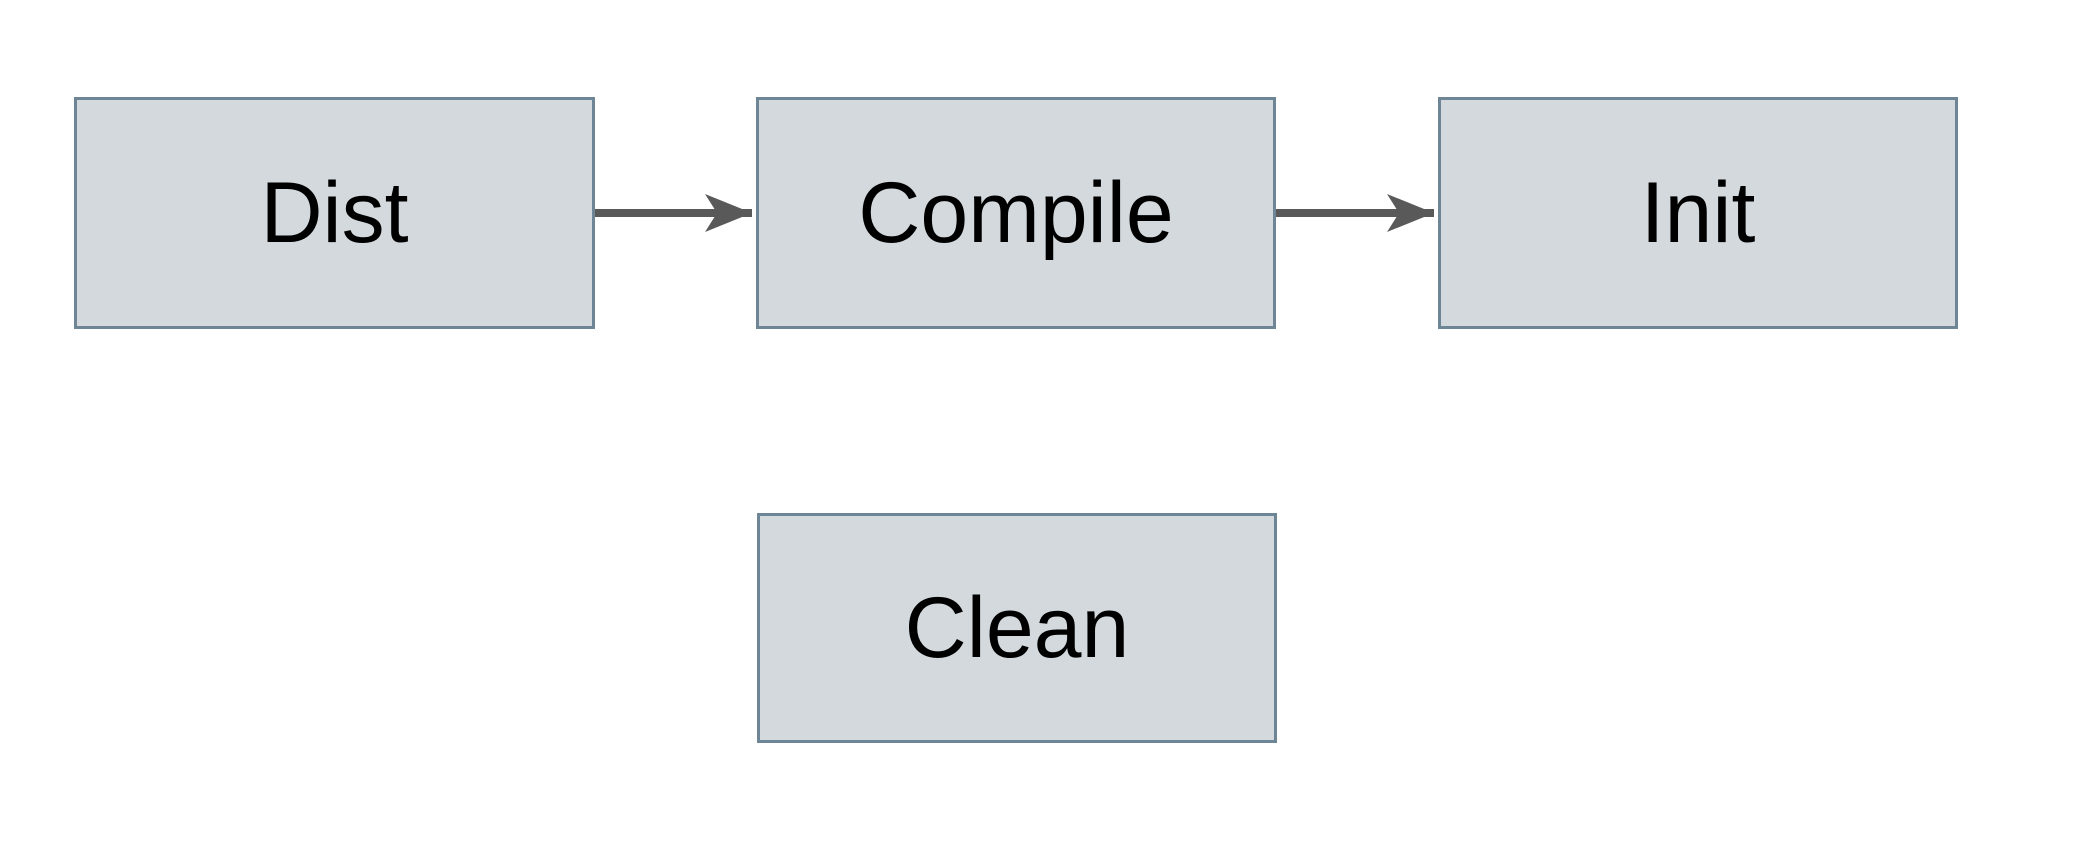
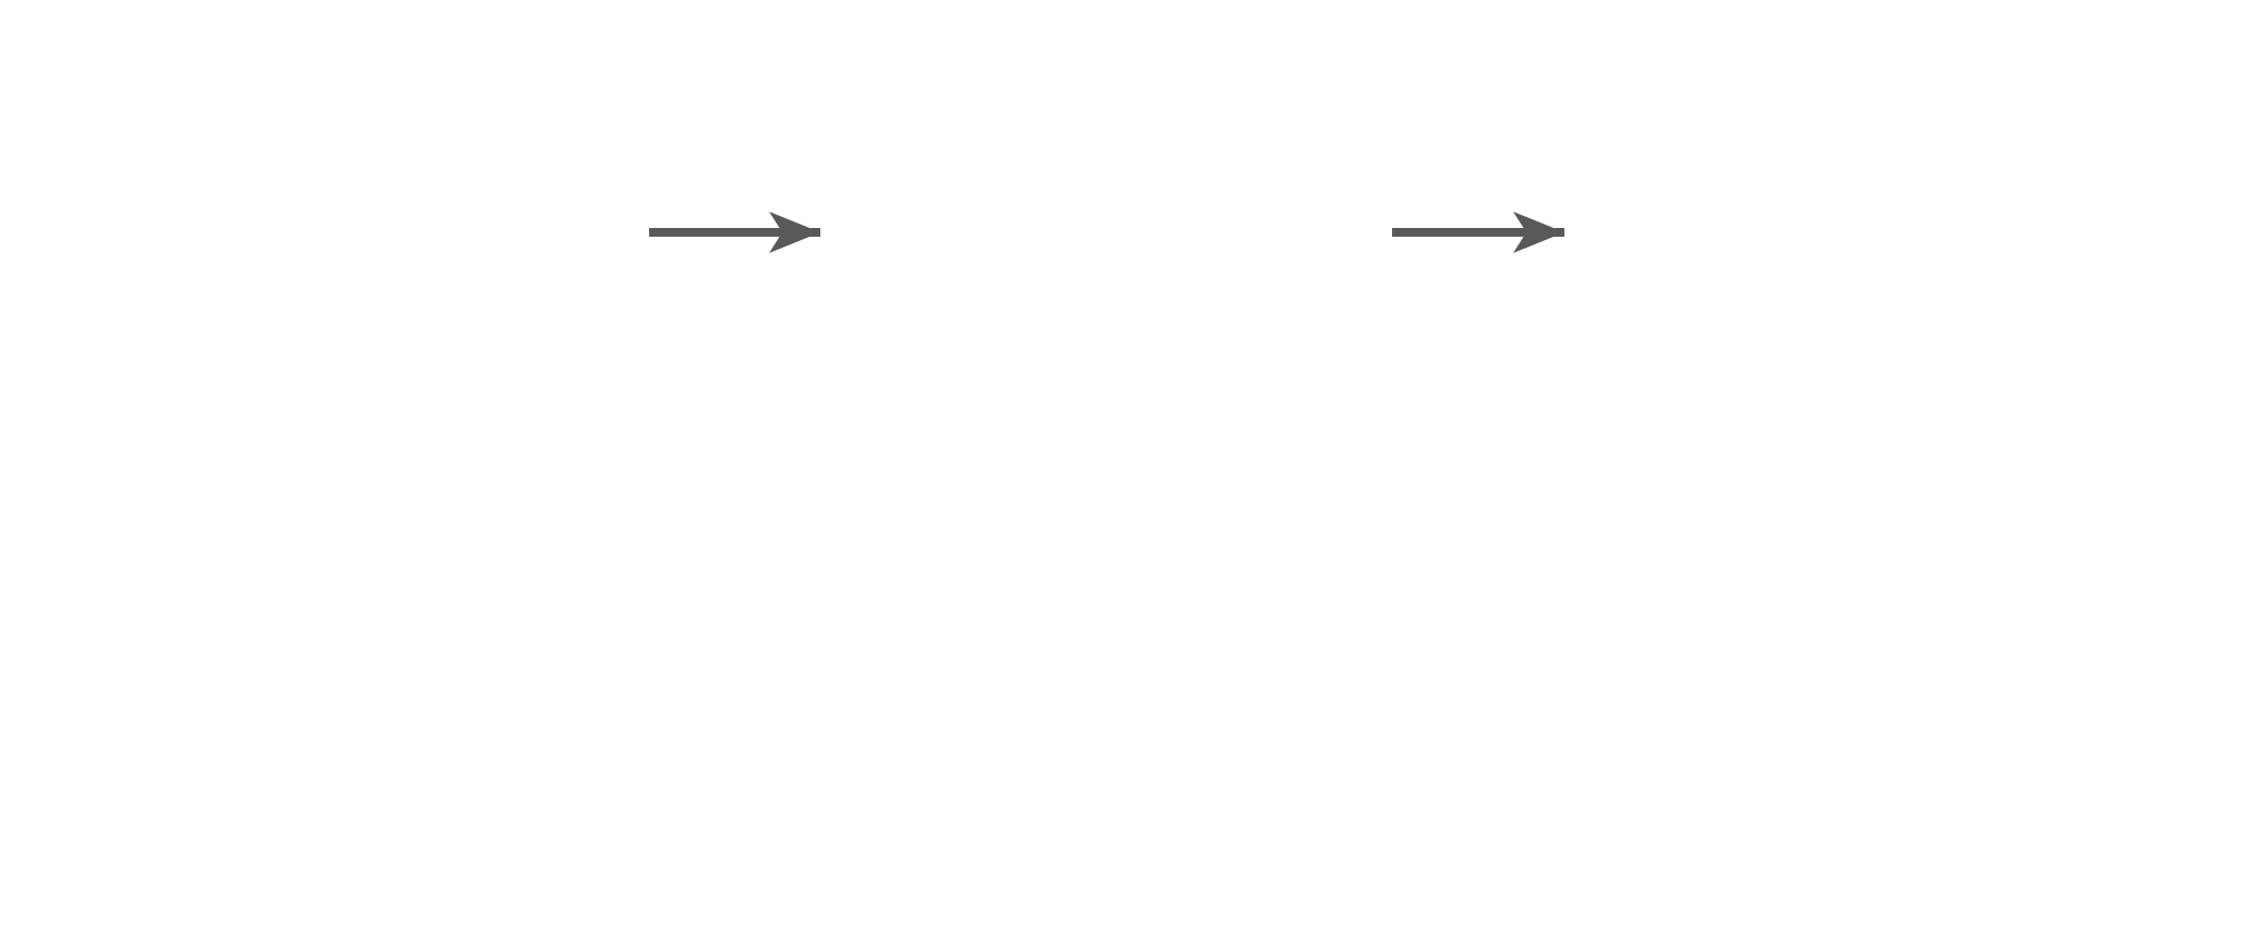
- Dist
- Compile
- Init
- Clean
